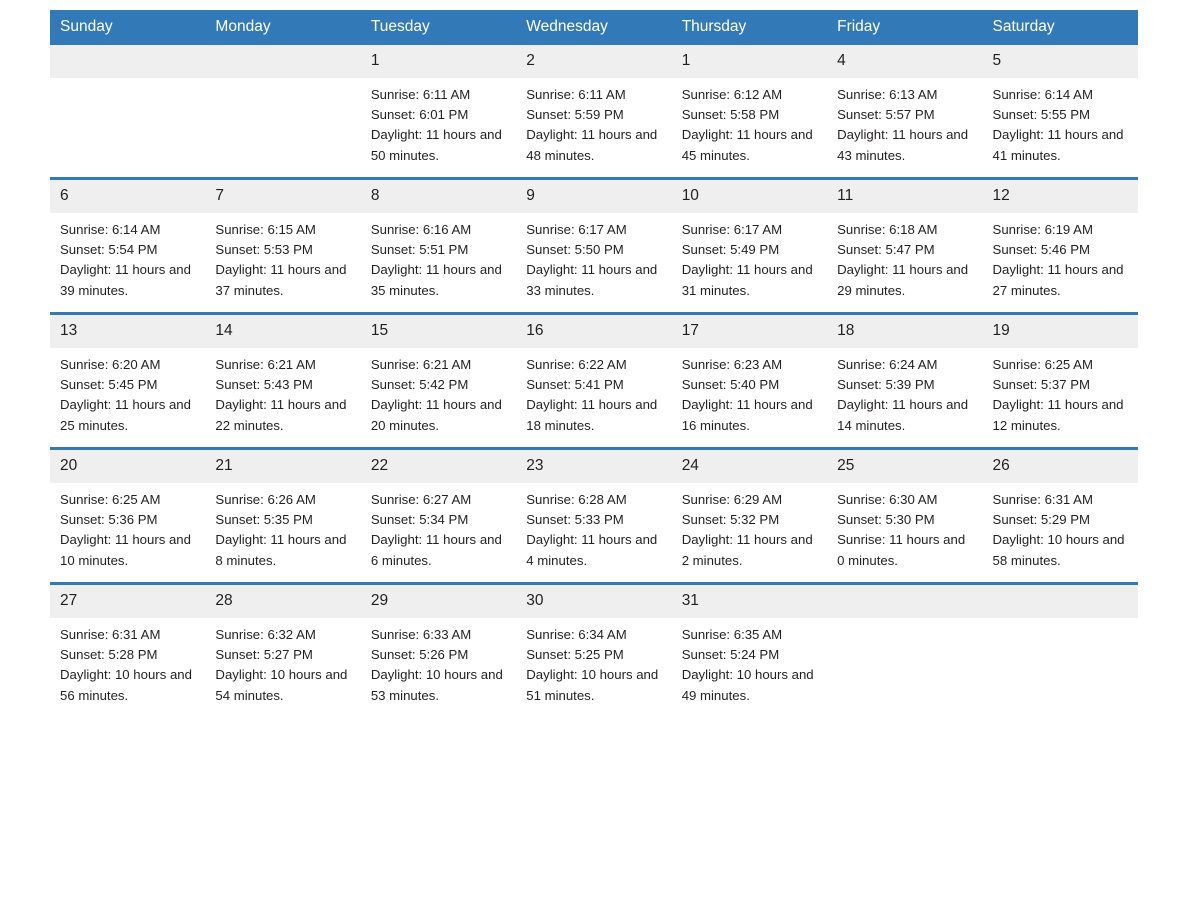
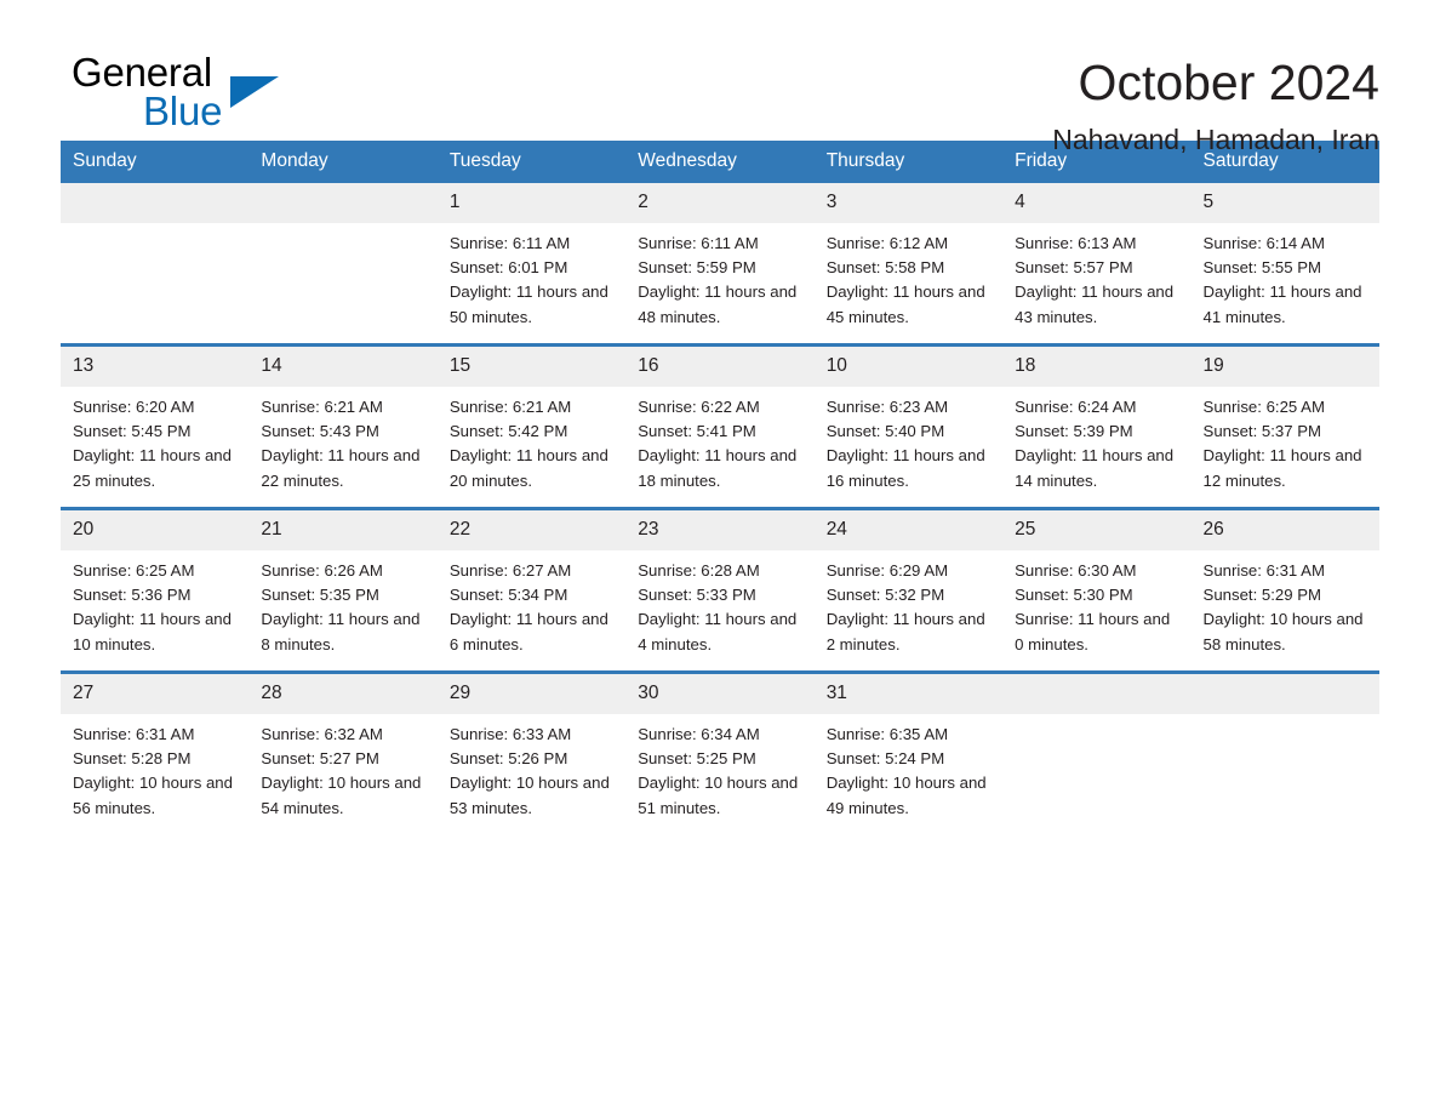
+ General
+ Blue
+ October 2024
+ Nahavand, Hamadan, Iran
  Sunday	Monday	Tuesday	Wednesday	Thursday	Friday	Saturday
- 		1Sunrise: 6:11 AMSunset: 6:01 PMDaylight: 11 hours and 50 minutes.	2Sunrise: 6:11 AMSunset: 5:59 PMDaylight: 11 hours and 48 minutes.	1Sunrise: 6:12 AMSunset: 5:58 PMDaylight: 11 hours and 45 minutes.	4Sunrise: 6:13 AMSunset: 5:57 PMDaylight: 11 hours and 43 minutes.	5Sunrise: 6:14 AMSunset: 5:55 PMDaylight: 11 hours and 41 minutes.
+ 		1Sunrise: 6:11 AMSunset: 6:01 PMDaylight: 11 hours and 50 minutes.	2Sunrise: 6:11 AMSunset: 5:59 PMDaylight: 11 hours and 48 minutes.	3Sunrise: 6:12 AMSunset: 5:58 PMDaylight: 11 hours and 45 minutes.	4Sunrise: 6:13 AMSunset: 5:57 PMDaylight: 11 hours and 43 minutes.	5Sunrise: 6:14 AMSunset: 5:55 PMDaylight: 11 hours and 41 minutes.
- 6Sunrise: 6:14 AMSunset: 5:54 PMDaylight: 11 hours and 39 minutes.	7Sunrise: 6:15 AMSunset: 5:53 PMDaylight: 11 hours and 37 minutes.	8Sunrise: 6:16 AMSunset: 5:51 PMDaylight: 11 hours and 35 minutes.	9Sunrise: 6:17 AMSunset: 5:50 PMDaylight: 11 hours and 33 minutes.	10Sunrise: 6:17 AMSunset: 5:49 PMDaylight: 11 hours and 31 minutes.	11Sunrise: 6:18 AMSunset: 5:47 PMDaylight: 11 hours and 29 minutes.	12Sunrise: 6:19 AMSunset: 5:46 PMDaylight: 11 hours and 27 minutes.
- 13Sunrise: 6:20 AMSunset: 5:45 PMDaylight: 11 hours and 25 minutes.	14Sunrise: 6:21 AMSunset: 5:43 PMDaylight: 11 hours and 22 minutes.	15Sunrise: 6:21 AMSunset: 5:42 PMDaylight: 11 hours and 20 minutes.	16Sunrise: 6:22 AMSunset: 5:41 PMDaylight: 11 hours and 18 minutes.	17Sunrise: 6:23 AMSunset: 5:40 PMDaylight: 11 hours and 16 minutes.	18Sunrise: 6:24 AMSunset: 5:39 PMDaylight: 11 hours and 14 minutes.	19Sunrise: 6:25 AMSunset: 5:37 PMDaylight: 11 hours and 12 minutes.
+ 13Sunrise: 6:20 AMSunset: 5:45 PMDaylight: 11 hours and 25 minutes.	14Sunrise: 6:21 AMSunset: 5:43 PMDaylight: 11 hours and 22 minutes.	15Sunrise: 6:21 AMSunset: 5:42 PMDaylight: 11 hours and 20 minutes.	16Sunrise: 6:22 AMSunset: 5:41 PMDaylight: 11 hours and 18 minutes.	10Sunrise: 6:23 AMSunset: 5:40 PMDaylight: 11 hours and 16 minutes.	18Sunrise: 6:24 AMSunset: 5:39 PMDaylight: 11 hours and 14 minutes.	19Sunrise: 6:25 AMSunset: 5:37 PMDaylight: 11 hours and 12 minutes.
  20Sunrise: 6:25 AMSunset: 5:36 PMDaylight: 11 hours and 10 minutes.	21Sunrise: 6:26 AMSunset: 5:35 PMDaylight: 11 hours and 8 minutes.	22Sunrise: 6:27 AMSunset: 5:34 PMDaylight: 11 hours and 6 minutes.	23Sunrise: 6:28 AMSunset: 5:33 PMDaylight: 11 hours and 4 minutes.	24Sunrise: 6:29 AMSunset: 5:32 PMDaylight: 11 hours and 2 minutes.	25Sunrise: 6:30 AMSunset: 5:30 PMSunrise: 11 hours and 0 minutes.	26Sunrise: 6:31 AMSunset: 5:29 PMDaylight: 10 hours and 58 minutes.
  27Sunrise: 6:31 AMSunset: 5:28 PMDaylight: 10 hours and 56 minutes.	28Sunrise: 6:32 AMSunset: 5:27 PMDaylight: 10 hours and 54 minutes.	29Sunrise: 6:33 AMSunset: 5:26 PMDaylight: 10 hours and 53 minutes.	30Sunrise: 6:34 AMSunset: 5:25 PMDaylight: 10 hours and 51 minutes.	31Sunrise: 6:35 AMSunset: 5:24 PMDaylight: 10 hours and 49 minutes.
